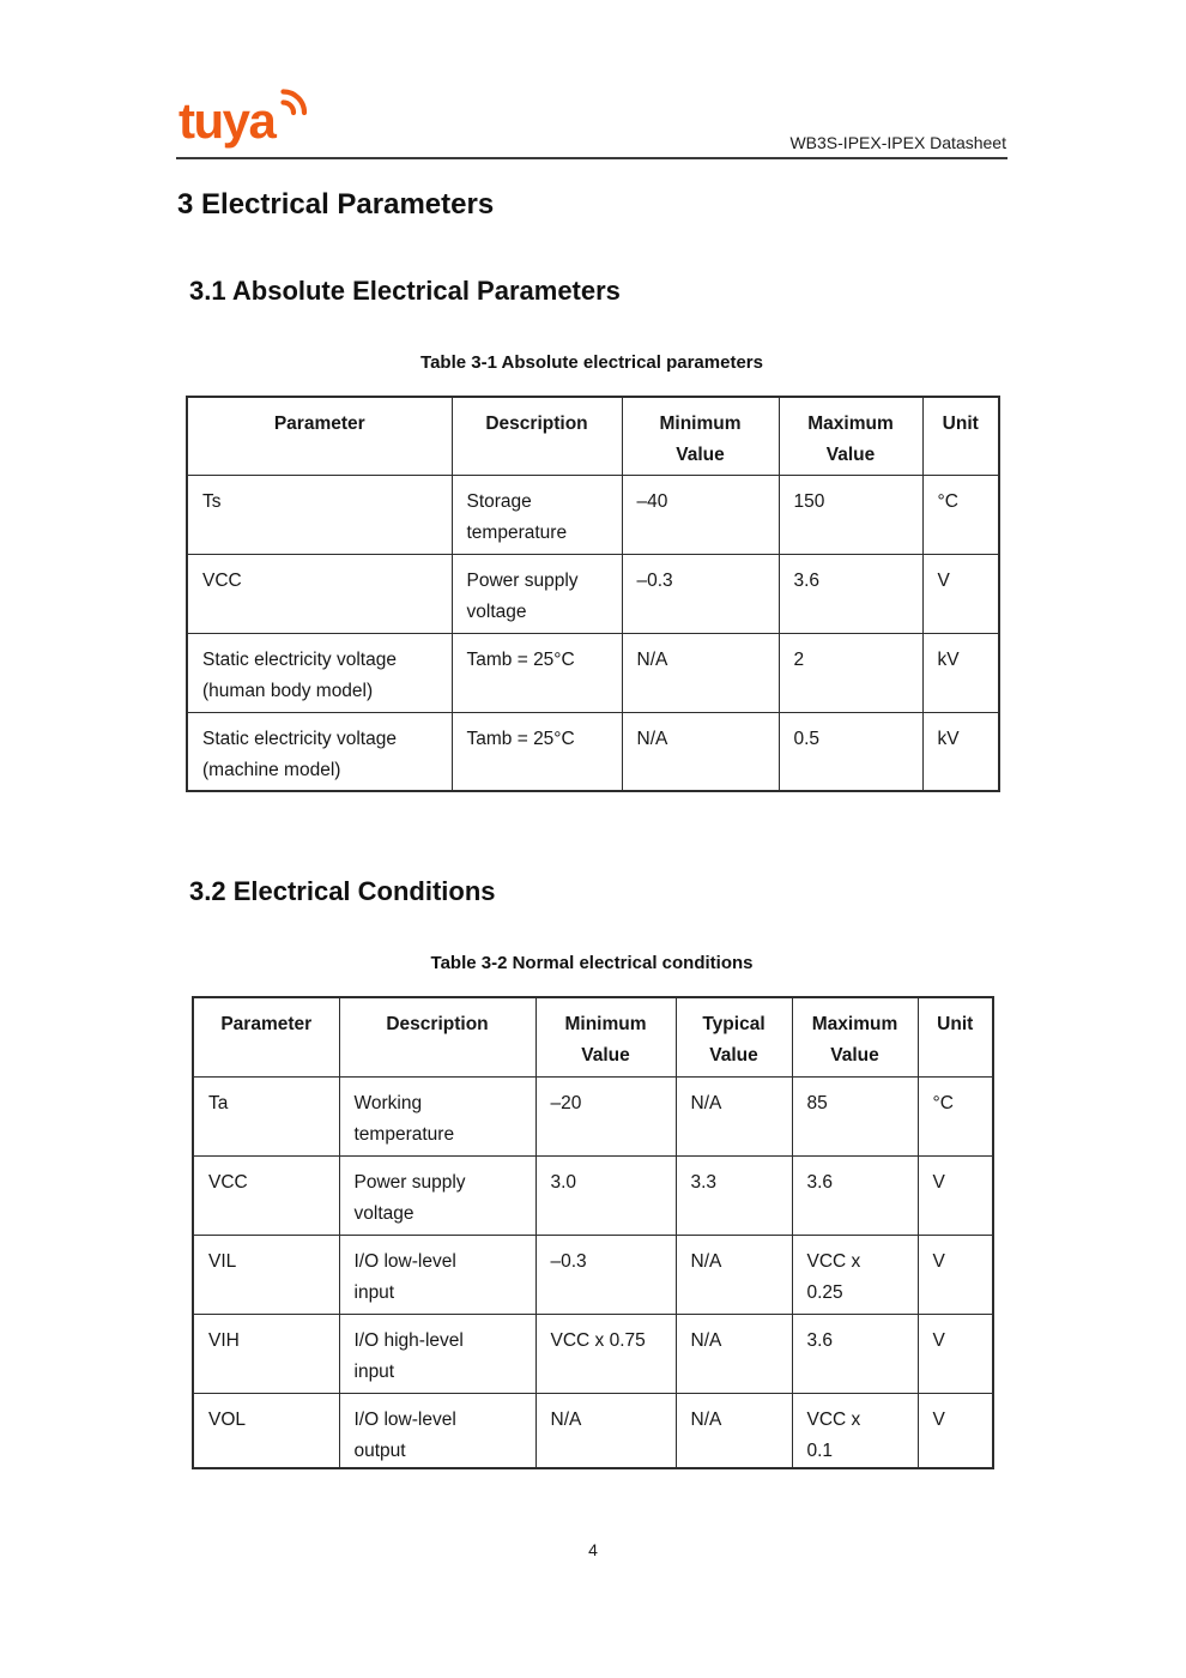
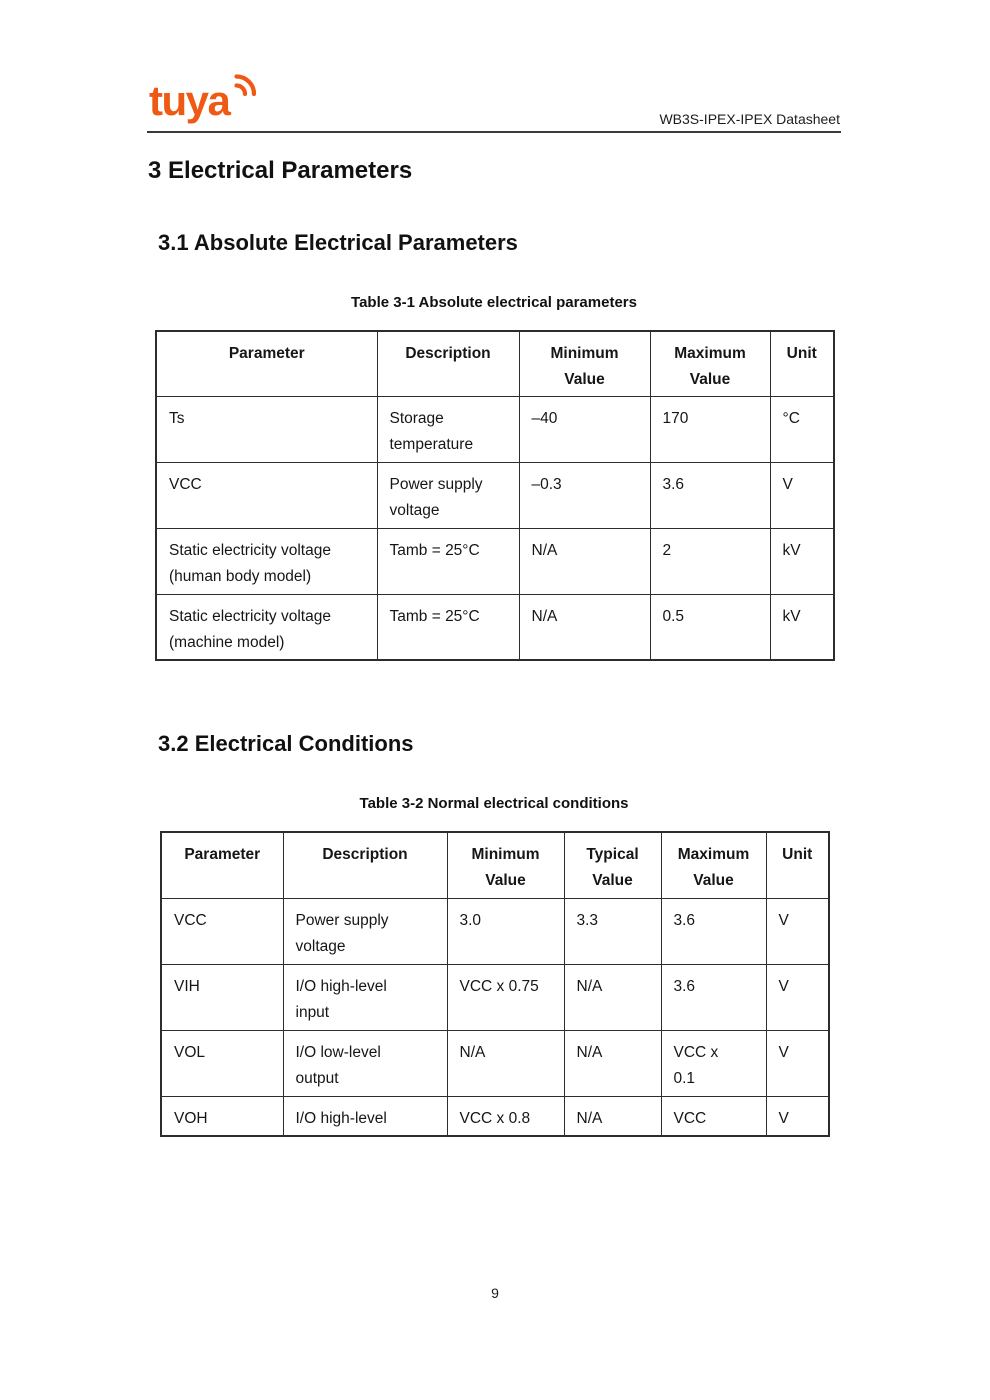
  tuya
  WB3S-IPEX-IPEX Datasheet
  3 Electrical Parameters
  3.1 Absolute Electrical Parameters
  Table 3-1 Absolute electrical parameters
  Parameter	Description	Minimum Value	Maximum Value	Unit
- Ts	Storage temperature	–40	150	°C
+ Ts	Storage temperature	–40	170	°C
  VCC	Power supply voltage	–0.3	3.6	V
  Static electricity voltage (human body model)	Tamb = 25°C	N/A	2	kV
  Static electricity voltage (machine model)	Tamb = 25°C	N/A	0.5	kV
  3.2 Electrical Conditions
  Table 3-2 Normal electrical conditions
  Parameter	Description	Minimum Value	Typical Value	Maximum Value	Unit
- Ta	Working temperature	–20	N/A	85	°C
  VCC	Power supply voltage	3.0	3.3	3.6	V
- VIL	I/O low-level input	–0.3	N/A	VCC x 0.25	V
  VIH	I/O high-level input	VCC x 0.75	N/A	3.6	V
  VOL	I/O low-level output	N/A	N/A	VCC x 0.1	V
+ VOH	I/O high-level	VCC x 0.8	N/A	VCC	V
- 4
+ 9
